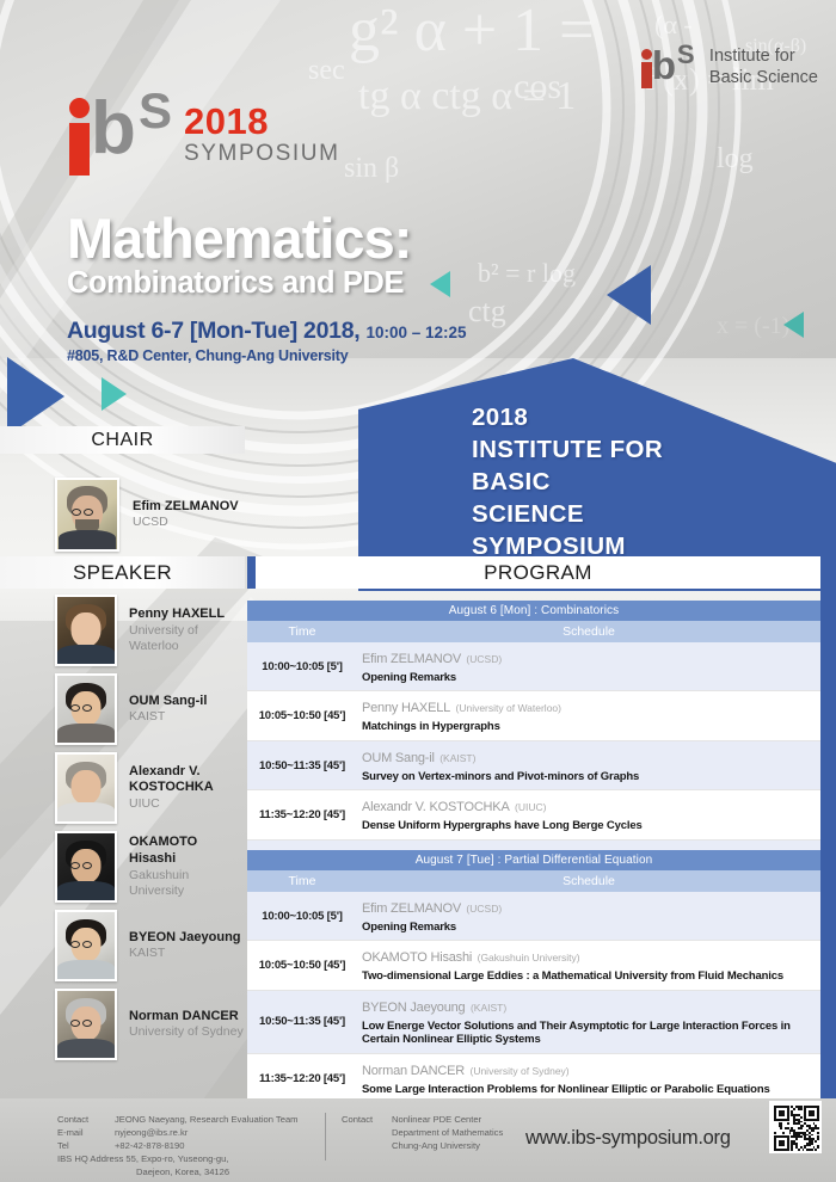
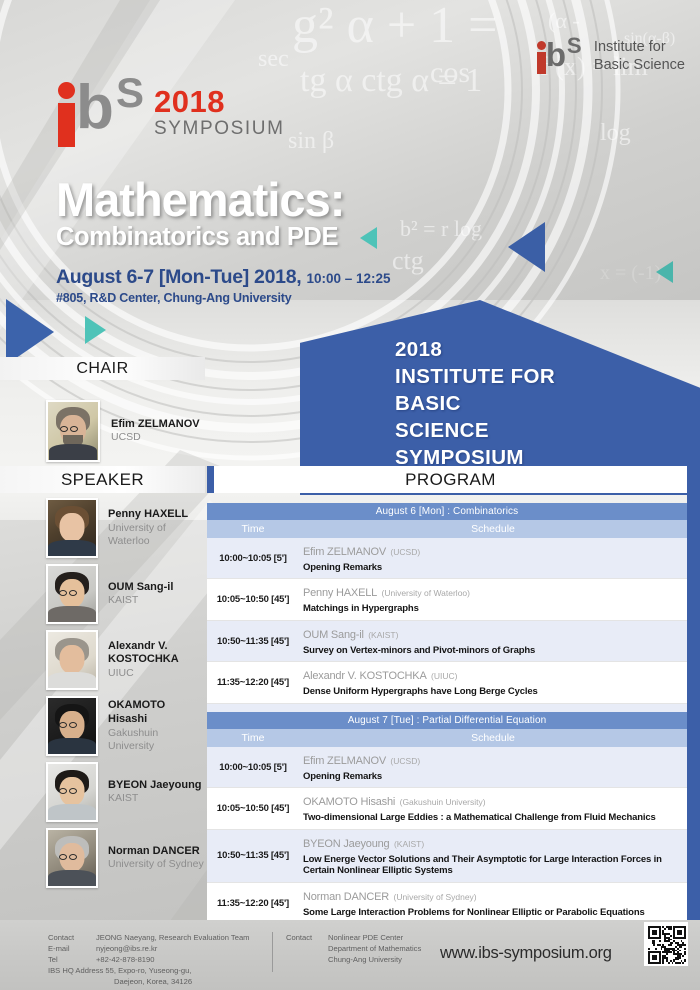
  g² α + 1 =
  tg α ctg α = 1
  (x) = lim
  b² = r log
  ctg
  x = (-1)
  (α -
  sin(α-β)
  log
  b
  S
  2018
  SYMPOSIUM
  b
  S
  Institute for
  Basic Science
  Mathematics:
  Combinatorics and PDE
  August 6-7 [Mon-Tue] 2018, 10:00 – 12:25
  #805, R&D Center, Chung-Ang University
  2018
  INSTITUTE FOR
  BASIC
  SCIENCE
  SYMPOSIUM
  CHAIR
  Efim ZELMANOV
  UCSD
  SPEAKER
  PROGRAM
  Penny HAXELL
  University of
  Waterloo
  OUM Sang-il
  KAIST
  Alexandr V.
  KOSTOCHKA
  UIUC
  OKAMOTO
  Hisashi
  Gakushuin University
  BYEON Jaeyoung
  KAIST
  Norman DANCER
  University of Sydney
  August 6 [Mon] : Combinatorics
  Time
  Schedule
  10:00~10:05 [5']
  Efim ZELMANOV (UCSD)
  Opening Remarks
  10:05~10:50 [45']
  Penny HAXELL (University of Waterloo)
  Matchings in Hypergraphs
  10:50~11:35 [45']
  OUM Sang-il (KAIST)
  Survey on Vertex-minors and Pivot-minors of Graphs
  11:35~12:20 [45']
  Alexandr V. KOSTOCHKA (UIUC)
  Dense Uniform Hypergraphs have Long Berge Cycles
  August 7 [Tue] : Partial Differential Equation
  Time
  Schedule
  10:00~10:05 [5']
  Efim ZELMANOV (UCSD)
  Opening Remarks
  10:05~10:50 [45']
  OKAMOTO Hisashi (Gakushuin University)
- Two-dimensional Large Eddies : a Mathematical University from Fluid Mechanics
+ Two-dimensional Large Eddies : a Mathematical Challenge from Fluid Mechanics
  10:50~11:35 [45']
  BYEON Jaeyoung (KAIST)
  Low Energe Vector Solutions and Their Asymptotic for Large Interaction Forces in Certain Nonlinear Elliptic Systems
  11:35~12:20 [45']
  Norman DANCER (University of Sydney)
  Some Large Interaction Problems for Nonlinear Elliptic or Parabolic Equations
  Contact JEONG Naeyang, Research Evaluation Team
  E-mail nyjeong@ibs.re.kr
  Tel +82-42-878-8190
  IBS HQ Address 55, Expo-ro, Yuseong-gu,
  Daejeon, Korea, 34126
  Contact Nonlinear PDE Center
  Department of Mathematics
  Chung-Ang University
  www.ibs-symposium.org
